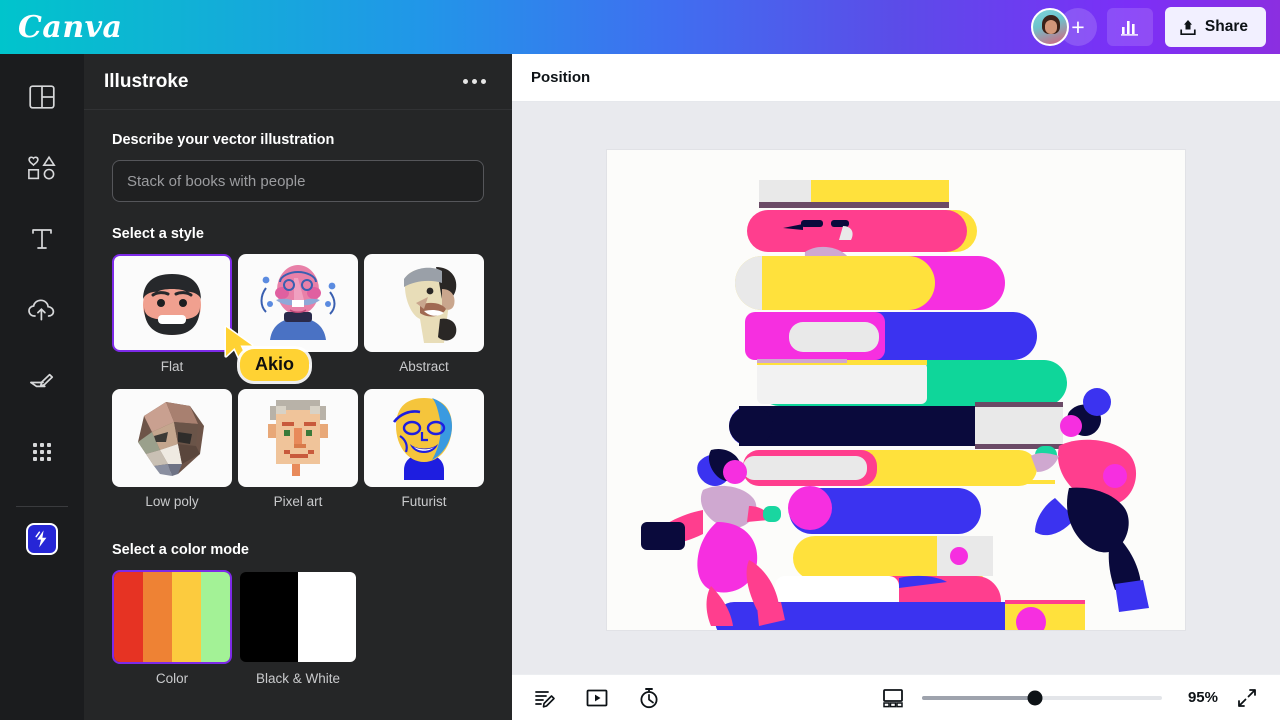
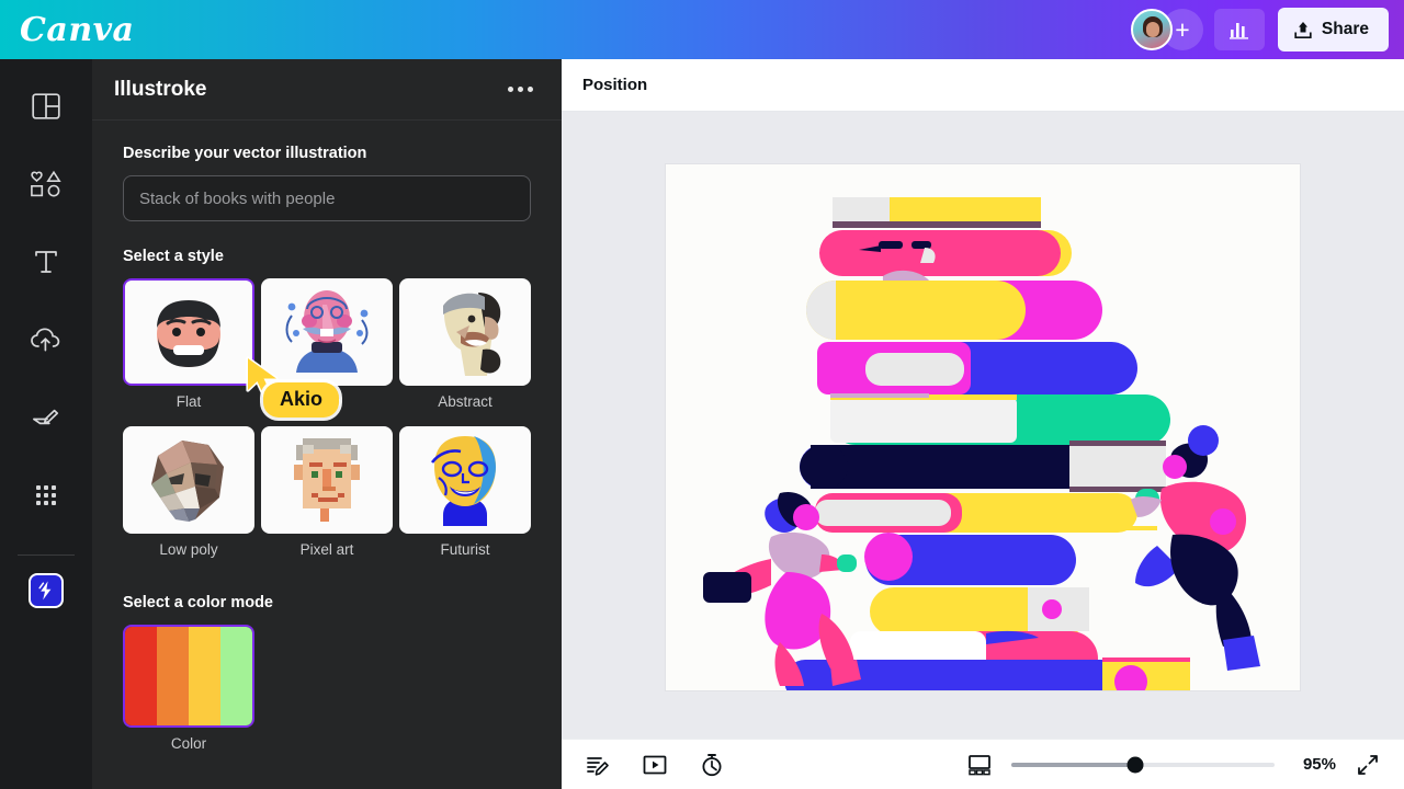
  Canva
  +
  Share
  Illustroke
  Describe your vector illustration
  Stack of books with people
  Select a style
  Flat
  Abstract
  Low poly
  Pixel art
  Futurist
  Select a color mode
  Color
- Black & White
  Akio
  Position
  95%
